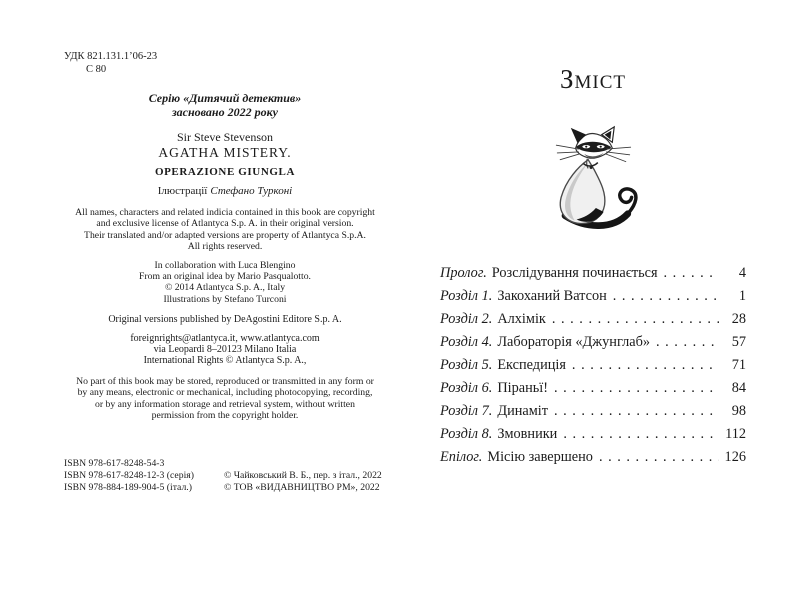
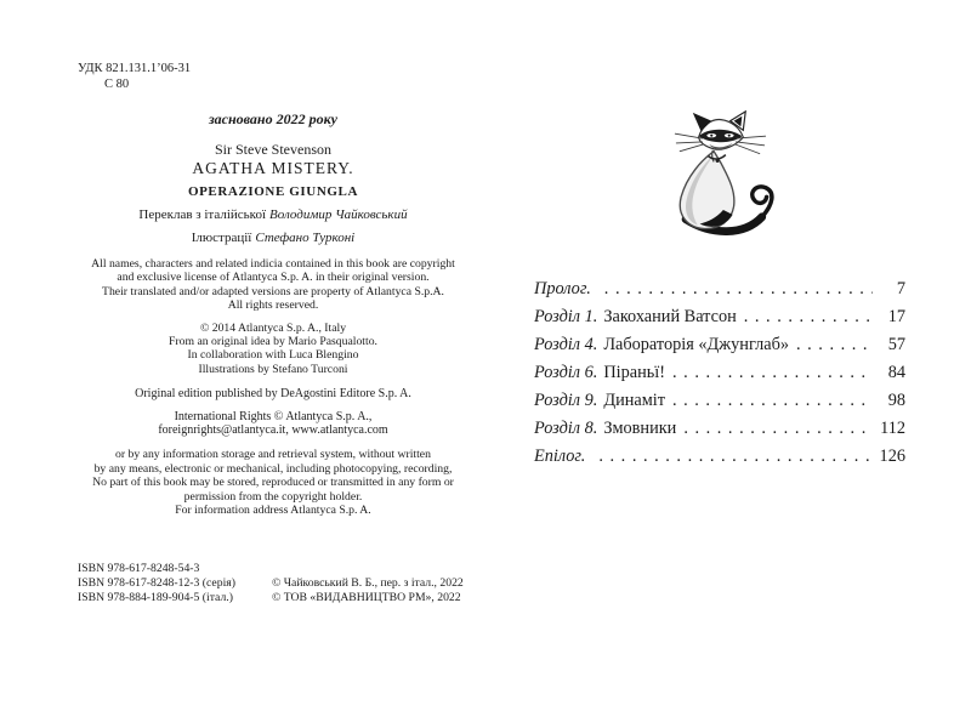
- УДК 821.131.1’06-23
+ УДК 821.131.1’06-31
  С 80
- Серію «Дитячий детектив»
  засновано 2022 року
  Sir Steve Stevenson
  AGATHA MISTERY.
  OPERAZIONE GIUNGLA
+ Переклав з італійської Володимир Чайковський
  Ілюстрації Стефано Турконі
  All names, characters and related indicia contained in this book are copyright
  and exclusive license of Atlantyca S.p. A. in their original version.
  Their translated and/or adapted versions are property of Atlantyca S.p.A.
  All rights reserved.
- In collaboration with Luca Blengino
+ © 2014 Atlantyca S.p. A., Italy
  From an original idea by Mario Pasqualotto.
- © 2014 Atlantyca S.p. A., Italy
+ In collaboration with Luca Blengino
  Illustrations by Stefano Turconi
- Original versions published by DeAgostini Editore S.p. A.
+ Original edition published by DeAgostini Editore S.p. A.
- foreignrights@atlantyca.it, www.atlantyca.com
+ International Rights © Atlantyca S.p. A.,
- via Leopardi 8–20123 Milano Italia
- International Rights © Atlantyca S.p. A.,
+ foreignrights@atlantyca.it, www.atlantyca.com
- No part of this book may be stored, reproduced or transmitted in any form or
+ or by any information storage and retrieval system, without written
  by any means, electronic or mechanical, including photocopying, recording,
- or by any information storage and retrieval system, without written
+ No part of this book may be stored, reproduced or transmitted in any form or
  permission from the copyright holder.
+ For information address Atlantyca S.p. A.
  ISBN 978-617-8248-54-3
  ISBN 978-617-8248-12-3 (серія)
  ISBN 978-884-189-904-5 (італ.)
  © Чайковський В. Б., пер. з італ., 2022
  © ТОВ «ВИДАВНИЦТВО РМ», 2022
- ЗМІСТ
  Пролог.
- Розслідування починається
- 4
+ 7
  Розділ 1.
  Закоханий Ватсон
- 1
+ 17
- Розділ 2.
- Алхімік
- 28
  Розділ 4.
  Лабораторія «Джунглаб»
  57
- Розділ 5.
- Експедиція
- 71
  Розділ 6.
  Піраньї!
  84
- Розділ 7.
+ Розділ 9.
  Динаміт
  98
  Розділ 8.
  Змовники
  112
  Епілог.
- Місію завершено
  126
